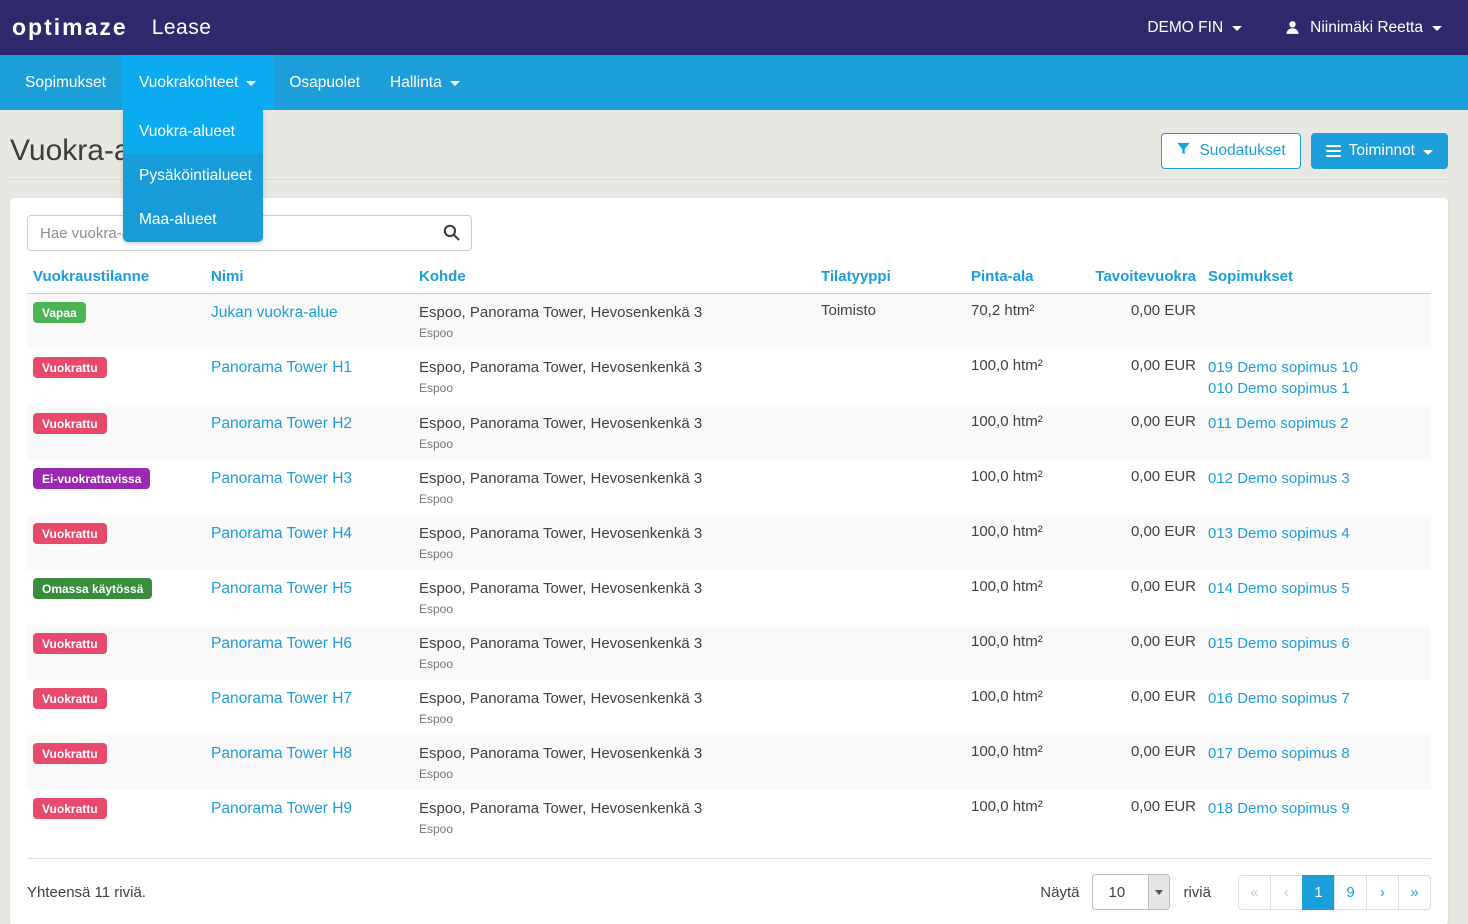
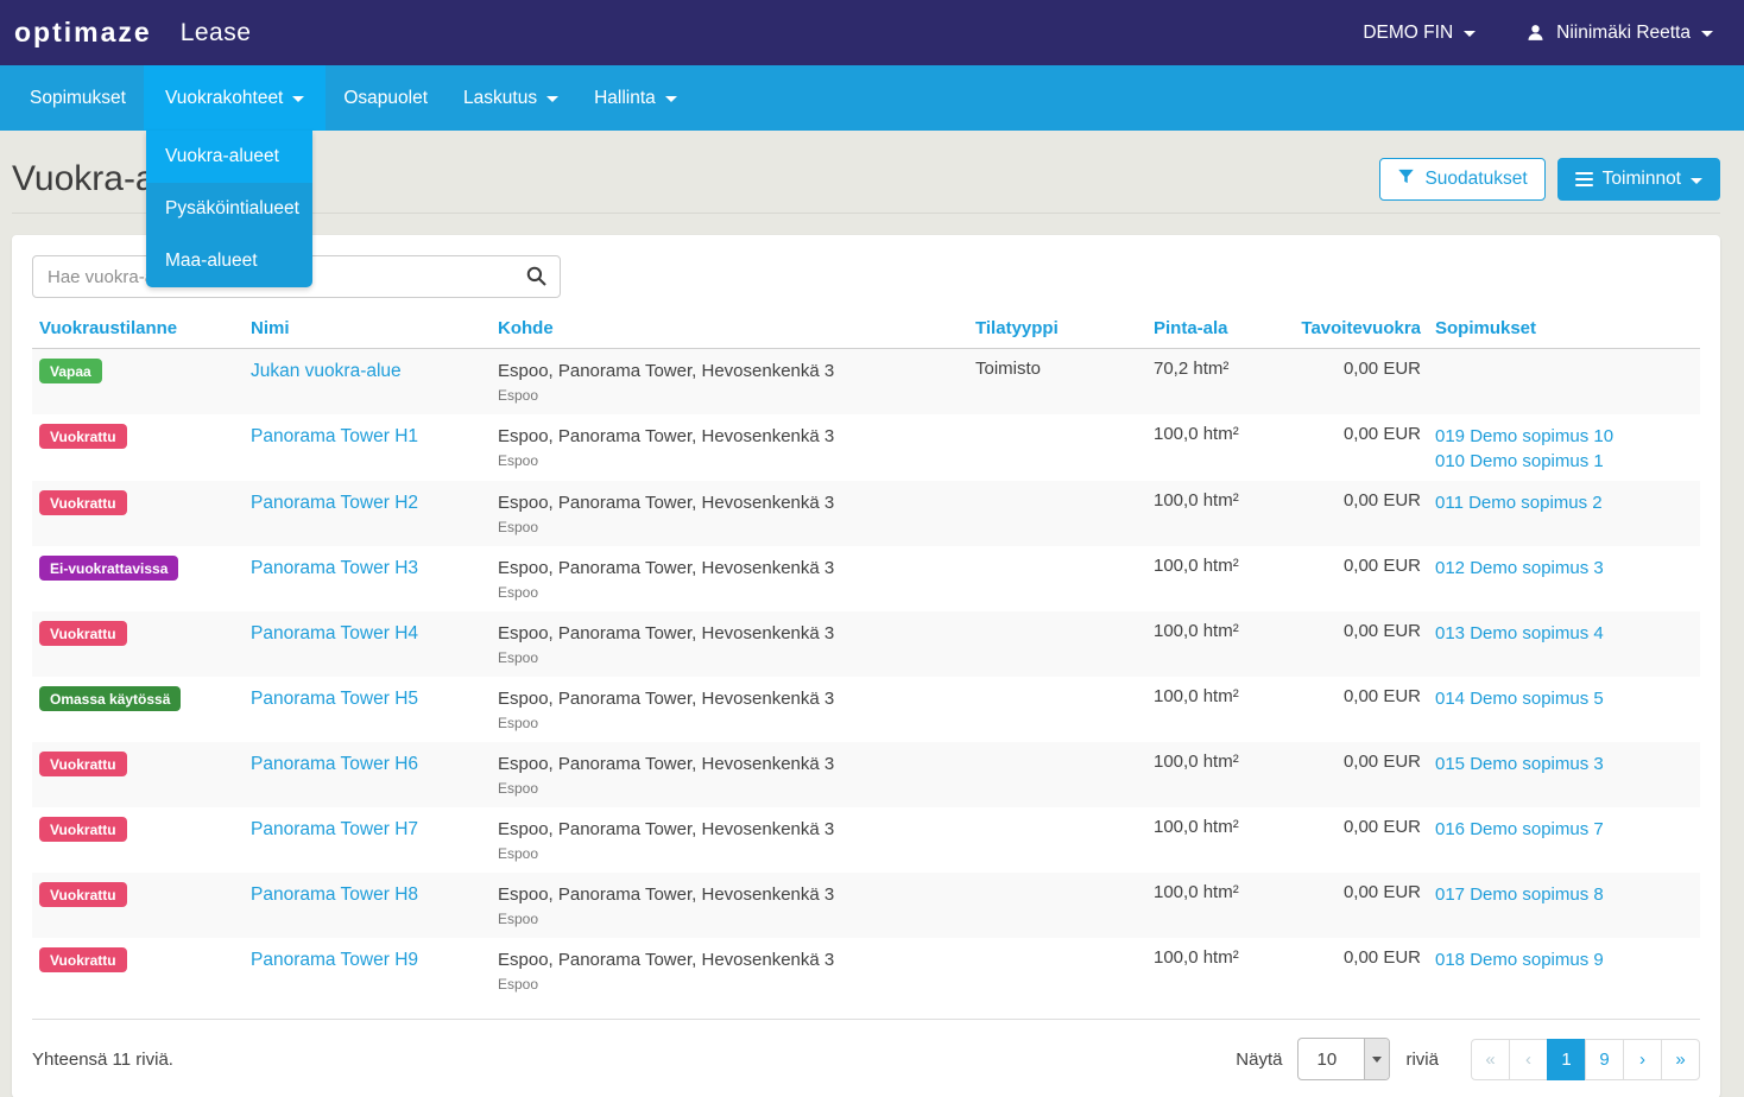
  optimaze
  Lease
  DEMO FIN
  Niinimäki Reetta
  Sopimukset
  Vuokrakohteet
  Osapuolet
+ Laskutus
  Hallinta
  Vuokra-alueet
  Pysäköintialueet
  Maa-alueet
  Suodatukset
  Toiminnot
  Vuokraustilanne	Nimi	Kohde	Tilatyyppi	Pinta-ala	Tavoitevuokra	Sopimukset
  Vapaa	Jukan vuokra-alue	Espoo, Panorama Tower, Hevosenkenkä 3 Espoo	Toimisto	70,2 htm²	0,00 EUR
  Vuokrattu	Panorama Tower H1	Espoo, Panorama Tower, Hevosenkenkä 3 Espoo		100,0 htm²	0,00 EUR	019 Demo sopimus 10 010 Demo sopimus 1
  Vuokrattu	Panorama Tower H2	Espoo, Panorama Tower, Hevosenkenkä 3 Espoo		100,0 htm²	0,00 EUR	011 Demo sopimus 2
  Ei-vuokrattavissa	Panorama Tower H3	Espoo, Panorama Tower, Hevosenkenkä 3 Espoo		100,0 htm²	0,00 EUR	012 Demo sopimus 3
  Vuokrattu	Panorama Tower H4	Espoo, Panorama Tower, Hevosenkenkä 3 Espoo		100,0 htm²	0,00 EUR	013 Demo sopimus 4
  Omassa käytössä	Panorama Tower H5	Espoo, Panorama Tower, Hevosenkenkä 3 Espoo		100,0 htm²	0,00 EUR	014 Demo sopimus 5
- Vuokrattu	Panorama Tower H6	Espoo, Panorama Tower, Hevosenkenkä 3 Espoo		100,0 htm²	0,00 EUR	015 Demo sopimus 6
+ Vuokrattu	Panorama Tower H6	Espoo, Panorama Tower, Hevosenkenkä 3 Espoo		100,0 htm²	0,00 EUR	015 Demo sopimus 3
  Vuokrattu	Panorama Tower H7	Espoo, Panorama Tower, Hevosenkenkä 3 Espoo		100,0 htm²	0,00 EUR	016 Demo sopimus 7
  Vuokrattu	Panorama Tower H8	Espoo, Panorama Tower, Hevosenkenkä 3 Espoo		100,0 htm²	0,00 EUR	017 Demo sopimus 8
  Vuokrattu	Panorama Tower H9	Espoo, Panorama Tower, Hevosenkenkä 3 Espoo		100,0 htm²	0,00 EUR	018 Demo sopimus 9
  Yhteensä 11 riviä.
  Näytä
  10
  riviä
  «
  ‹
  1
  9
  ›
  »
